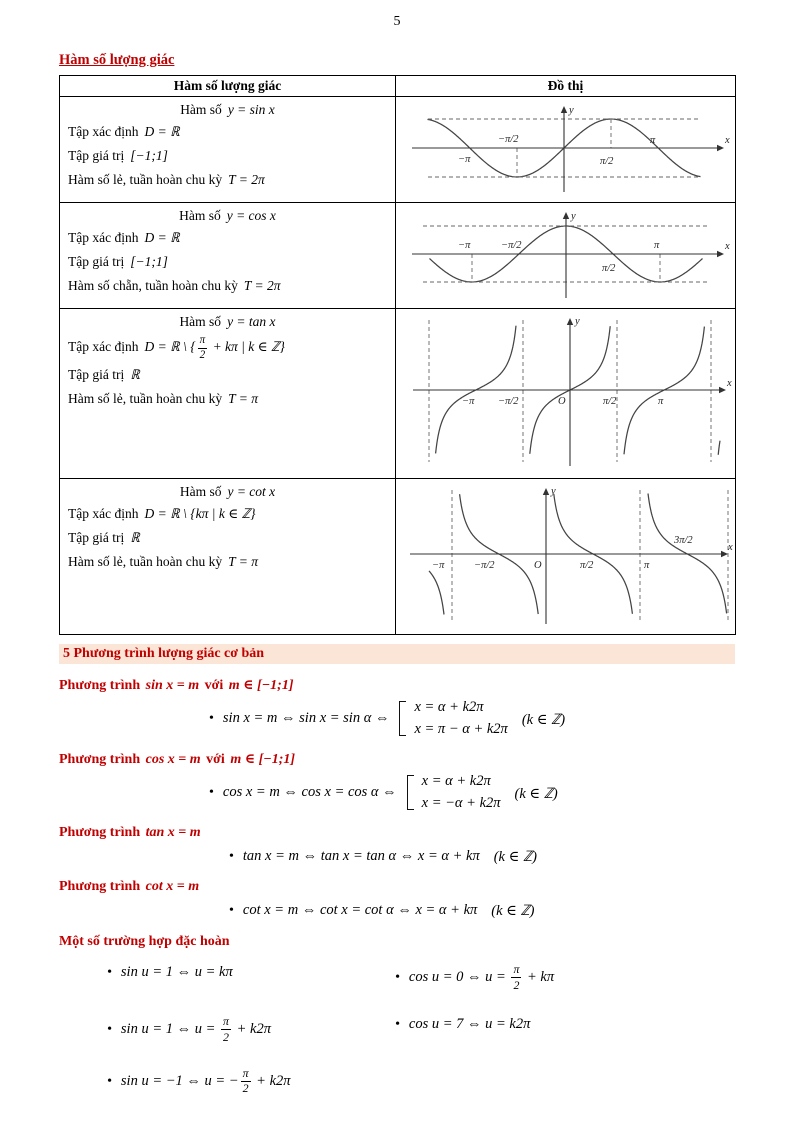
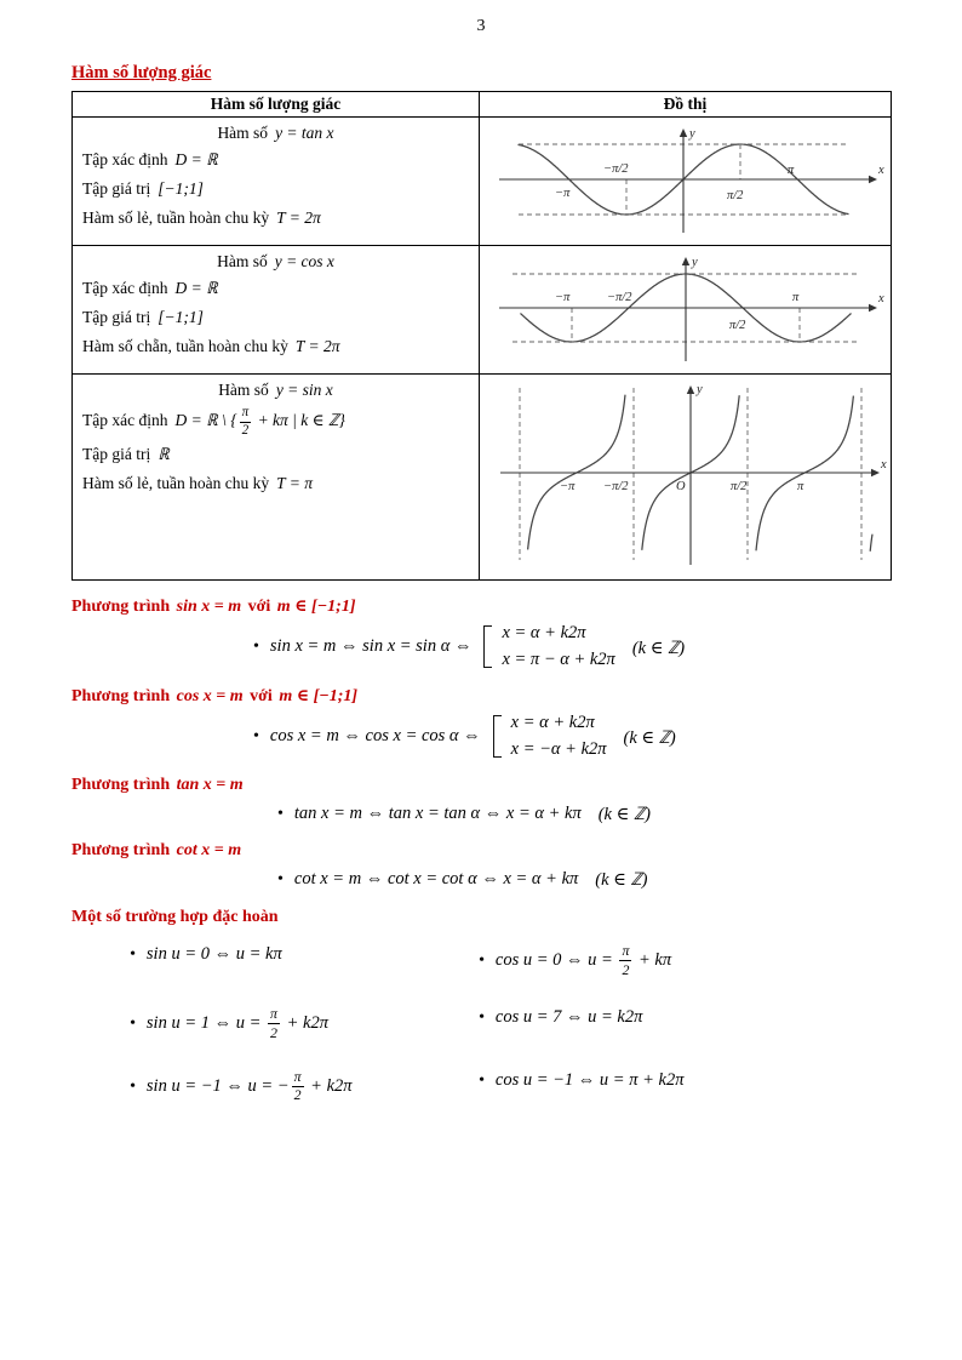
- 5
+ 3
  Hàm số lượng giác
  Hàm số lượng giác	Đồ thị
- Hàm số y = sin x Tập xác định D = ℝ Tập giá trị [−1;1] Hàm số lẻ, tuần hoàn chu kỳ T = 2π	y x −π −π/2 π/2 π
+ Hàm số y = tan x Tập xác định D = ℝ Tập giá trị [−1;1] Hàm số lẻ, tuần hoàn chu kỳ T = 2π	y x −π −π/2 π/2 π
  Hàm số y = cos x Tập xác định D = ℝ Tập giá trị [−1;1] Hàm số chẵn, tuần hoàn chu kỳ T = 2π	y x −π −π/2 π π/2
- Hàm số y = tan x Tập xác định D = ℝ \ { π2 + kπ | k ∈ ℤ} Tập giá trị ℝ Hàm số lẻ, tuần hoàn chu kỳ T = π	y x −π −π/2 O π/2 π
+ Hàm số y = sin x Tập xác định D = ℝ \ { π2 + kπ | k ∈ ℤ} Tập giá trị ℝ Hàm số lẻ, tuần hoàn chu kỳ T = π	y x −π −π/2 O π/2 π
- Hàm số y = cot x Tập xác định D = ℝ \ {kπ | k ∈ ℤ} Tập giá trị ℝ Hàm số lẻ, tuần hoàn chu kỳ T = π	y x −π −π/2 O π/2 π 3π/2
- 5 Phương trình lượng giác cơ bản
  Phương trình sin x = m với m ∈ [−1;1]
  sin x = m ⇔ sin x = sin α ⇔
  x = α + k2π
  x = π − α + k2π
  (k ∈ ℤ)
  Phương trình cos x = m với m ∈ [−1;1]
  cos x = m ⇔ cos x = cos α ⇔
  x = α + k2π
  x = −α + k2π
  (k ∈ ℤ)
  Phương trình tan x = m
  tan x = m ⇔ tan x = tan α ⇔ x = α + kπ
  (k ∈ ℤ)
  Phương trình cot x = m
  cot x = m ⇔ cot x = cot α ⇔ x = α + kπ
  (k ∈ ℤ)
  Một số trường hợp đặc hoàn
- sin u = 1 ⇔ u = kπ
+ sin u = 0 ⇔ u = kπ
  cos u = 0 ⇔ u =
  π
  2
  + kπ
  sin u = 1 ⇔ u =
  π
  2
  + k2π
  cos u = 7 ⇔ u = k2π
  sin u = −1 ⇔ u = −
  π
  2
  + k2π
+ cos u = −1 ⇔ u = π + k2π
